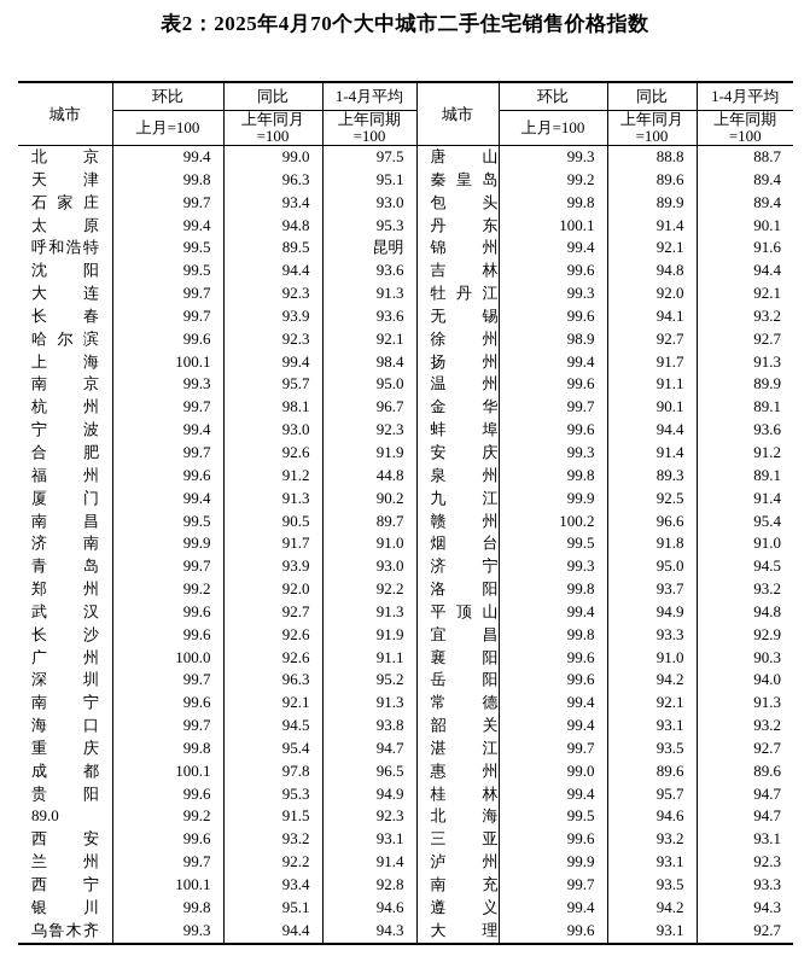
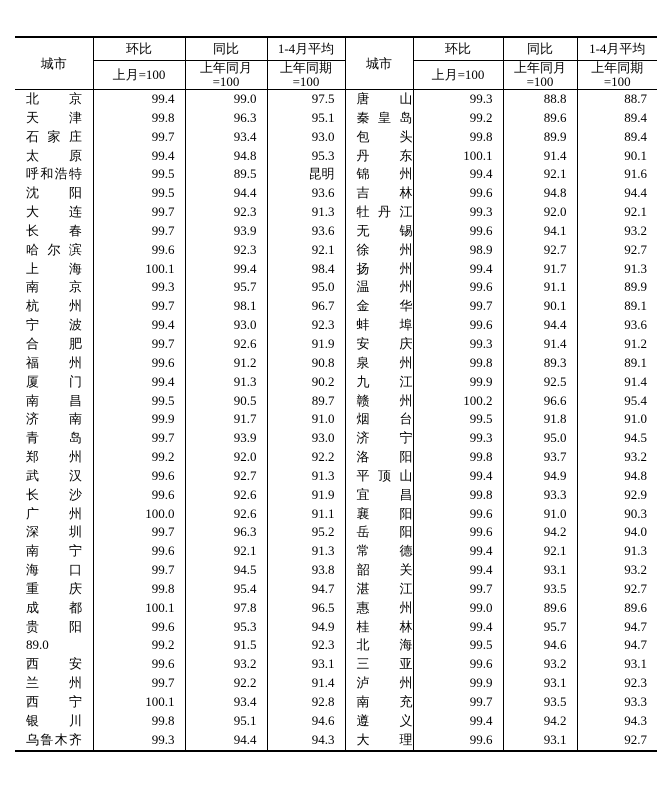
- 表2：2025年4月70个大中城市二手住宅销售价格指数
  城市	环比	同比	1-4月平均	城市	环比	同比	1-4月平均
  上月=100	上年同月 =100	上年同期 =100	上月=100	上年同月 =100	上年同期 =100
  北京	99.4	99.0	97.5	唐山	99.3	88.8	88.7
  天津	99.8	96.3	95.1	秦皇岛	99.2	89.6	89.4
  石家庄	99.7	93.4	93.0	包头	99.8	89.9	89.4
  太原	99.4	94.8	95.3	丹东	100.1	91.4	90.1
  呼和浩特	99.5	89.5	昆明	锦州	99.4	92.1	91.6
  沈阳	99.5	94.4	93.6	吉林	99.6	94.8	94.4
  大连	99.7	92.3	91.3	牡丹江	99.3	92.0	92.1
  长春	99.7	93.9	93.6	无锡	99.6	94.1	93.2
  哈尔滨	99.6	92.3	92.1	徐州	98.9	92.7	92.7
  上海	100.1	99.4	98.4	扬州	99.4	91.7	91.3
  南京	99.3	95.7	95.0	温州	99.6	91.1	89.9
  杭州	99.7	98.1	96.7	金华	99.7	90.1	89.1
  宁波	99.4	93.0	92.3	蚌埠	99.6	94.4	93.6
  合肥	99.7	92.6	91.9	安庆	99.3	91.4	91.2
- 福州	99.6	91.2	44.8	泉州	99.8	89.3	89.1
+ 福州	99.6	91.2	90.8	泉州	99.8	89.3	89.1
  厦门	99.4	91.3	90.2	九江	99.9	92.5	91.4
  南昌	99.5	90.5	89.7	赣州	100.2	96.6	95.4
  济南	99.9	91.7	91.0	烟台	99.5	91.8	91.0
  青岛	99.7	93.9	93.0	济宁	99.3	95.0	94.5
  郑州	99.2	92.0	92.2	洛阳	99.8	93.7	93.2
  武汉	99.6	92.7	91.3	平顶山	99.4	94.9	94.8
  长沙	99.6	92.6	91.9	宜昌	99.8	93.3	92.9
  广州	100.0	92.6	91.1	襄阳	99.6	91.0	90.3
  深圳	99.7	96.3	95.2	岳阳	99.6	94.2	94.0
  南宁	99.6	92.1	91.3	常德	99.4	92.1	91.3
  海口	99.7	94.5	93.8	韶关	99.4	93.1	93.2
  重庆	99.8	95.4	94.7	湛江	99.7	93.5	92.7
  成都	100.1	97.8	96.5	惠州	99.0	89.6	89.6
  贵阳	99.6	95.3	94.9	桂林	99.4	95.7	94.7
  89.0	99.2	91.5	92.3	北海	99.5	94.6	94.7
  西安	99.6	93.2	93.1	三亚	99.6	93.2	93.1
  兰州	99.7	92.2	91.4	泸州	99.9	93.1	92.3
  西宁	100.1	93.4	92.8	南充	99.7	93.5	93.3
  银川	99.8	95.1	94.6	遵义	99.4	94.2	94.3
  乌鲁木齐	99.3	94.4	94.3	大理	99.6	93.1	92.7
